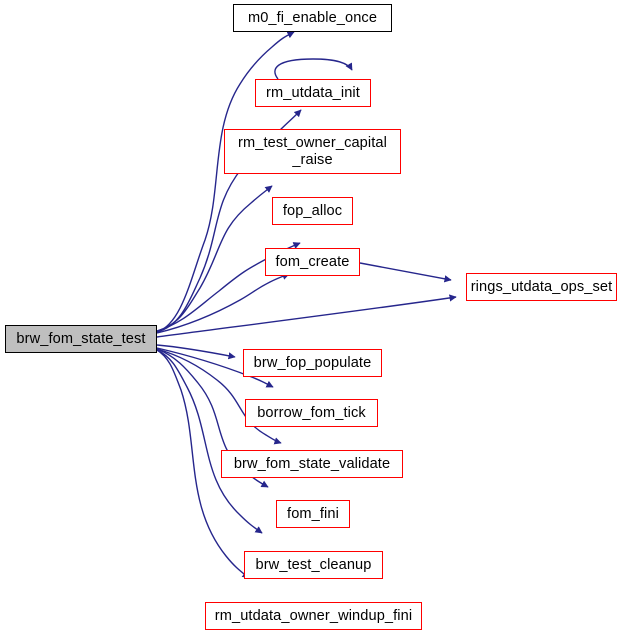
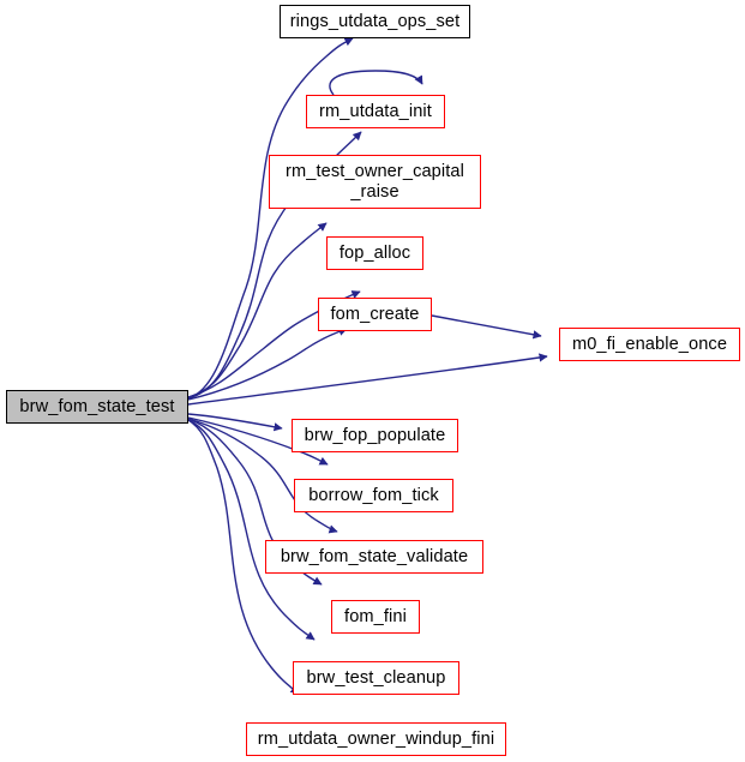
  brw_fom_state_test
- m0_fi_enable_once
+ rings_utdata_ops_set
  rm_utdata_init
  rm_test_owner_capital
  _raise
  fop_alloc
  fom_create
- rings_utdata_ops_set
+ m0_fi_enable_once
  brw_fop_populate
  borrow_fom_tick
  brw_fom_state_validate
  fom_fini
  brw_test_cleanup
  rm_utdata_owner_windup_fini
